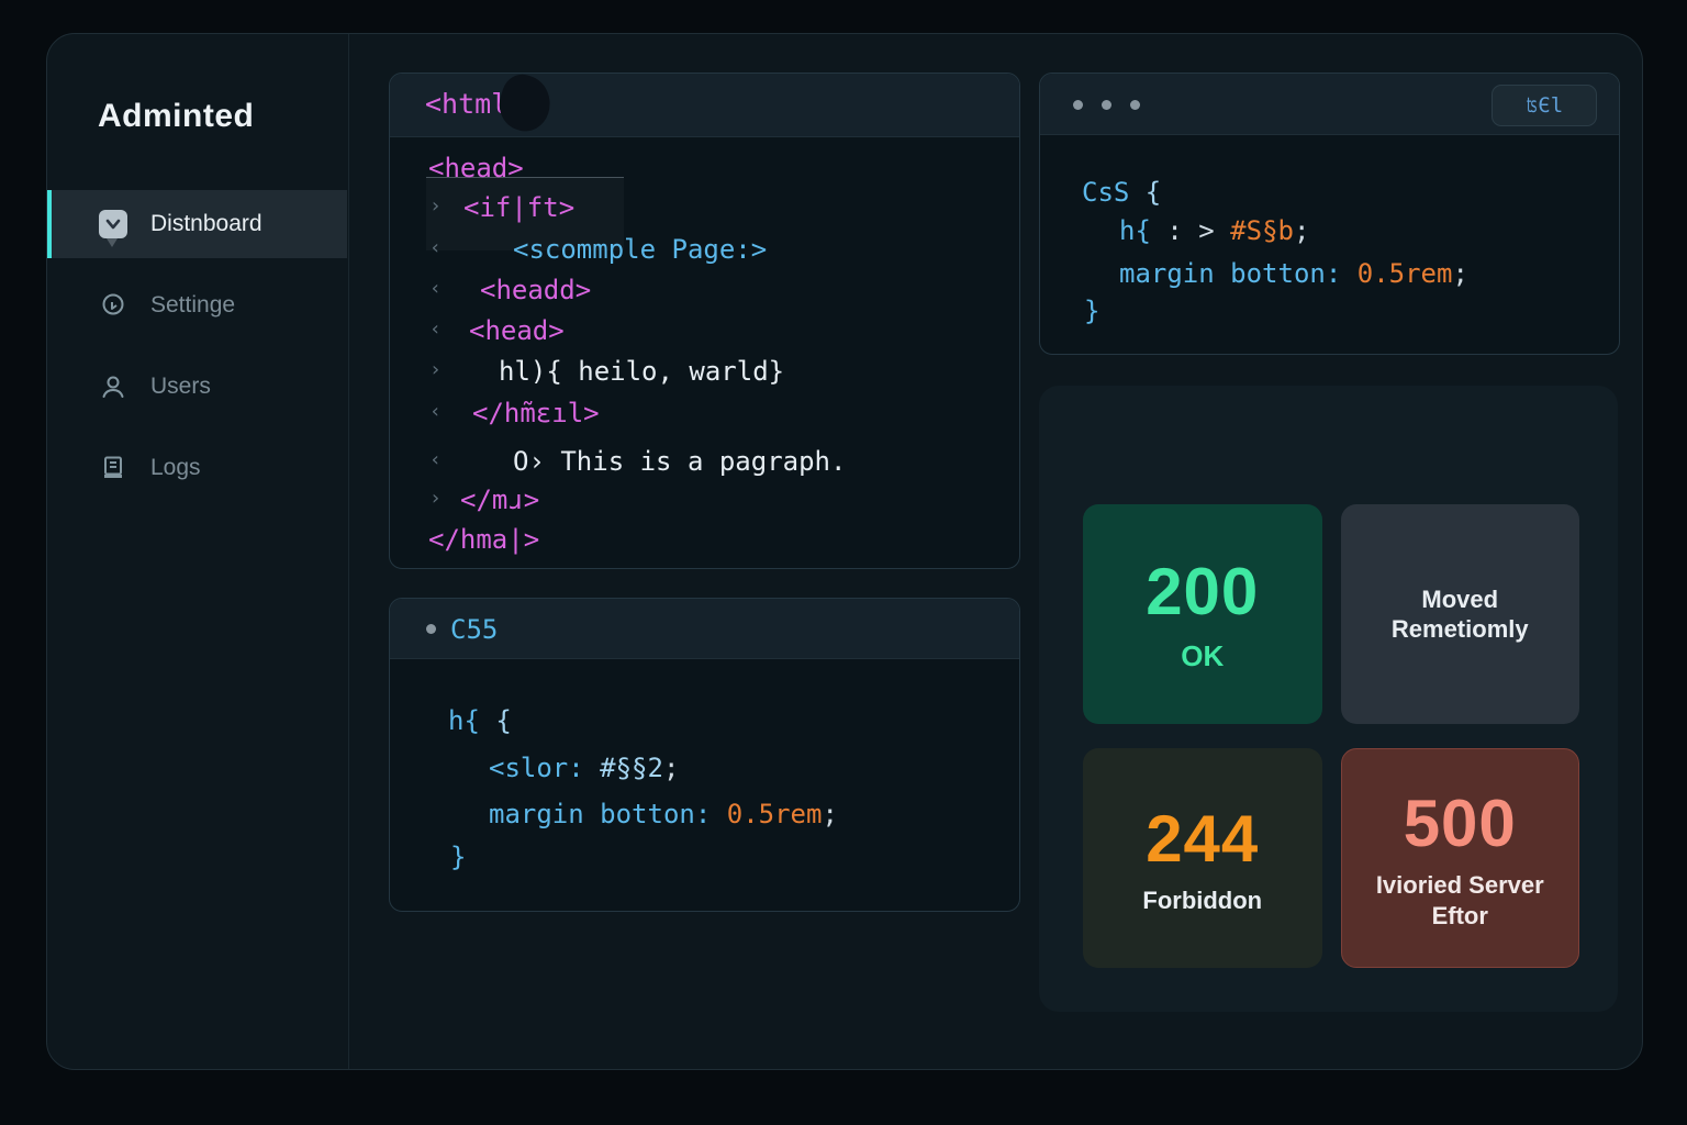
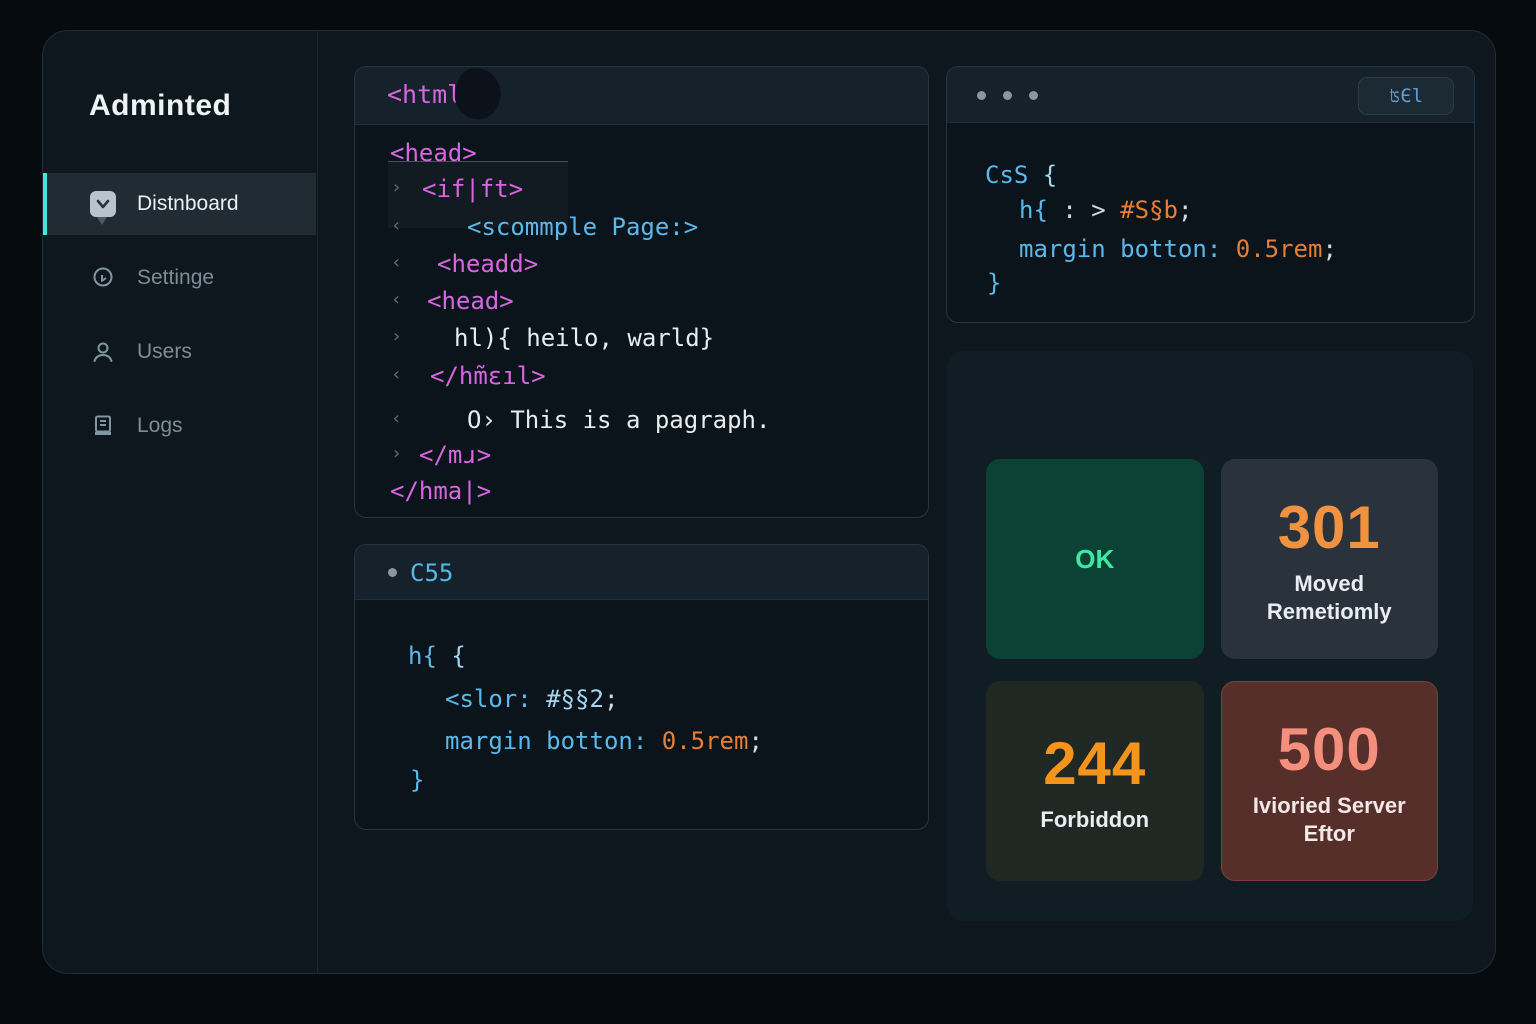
  Adminted
  Distnboard
  Settinge
  Users
  Logs
  <head>
  ›
  <if|ft>
  ‹
  <scommple Page:>
  ‹
  <headd>
  ‹
  <head>
  ›
  hl){ heilo, warld}
  ‹
  </hm̃εıl>
  ‹
  O› This is a pagraph.
  ›
  </mɹ>
  </hma|>
  C55
  h{ {
  <slor: #§§2;
  margin botton: 0.5rem;
  }
  ʦЄl
  CsS {
  h{ : > #S§b;
  margin botton: 0.5rem;
  }
- 200
  OK
+ 301
  Moved Remetiomly
  244
  Forbiddon
  500
  Ivioried Server Eftor
